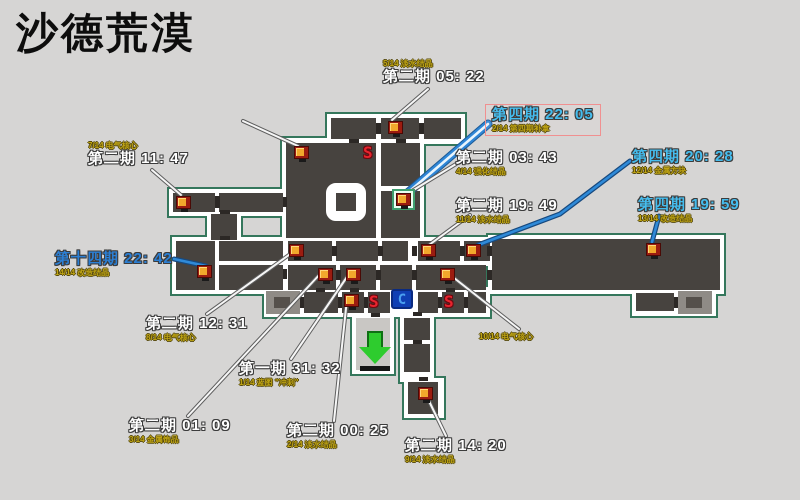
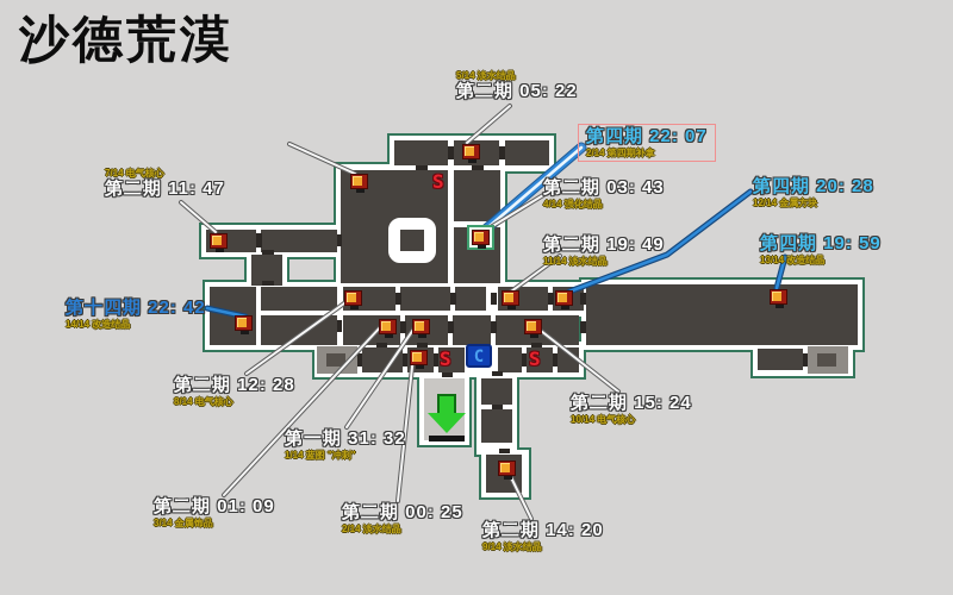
  S
  S
  S
  C
  5/14 淡水结晶
  第二期 05: 22
  7/14 电气核心
  第二期 11: 47
- 第四期 22: 05
+ 第四期 22: 07
  2/14 第四期补拿
  第二期 03: 43
  4/14 强化结晶
  第四期 20: 28
  12/14 金属方块
  第四期 19: 59
  13/14 改造结晶
  第二期 19: 49
  11/14 淡水结晶
  第十四期 22: 42
  14/14 改造结晶
- 第二期 12: 31
+ 第二期 12: 28
  8/14 电气核心
  第一期 31: 32
  1/14 蓝图 "冲刺"
  第二期 01: 09
  3/14 金属饰品
  第二期 00: 25
  2/14 淡水结晶
  第二期 14: 20
  9/14 淡水结晶
+ 第二期 15: 24
  10/14 电气核心
  沙德荒漠
